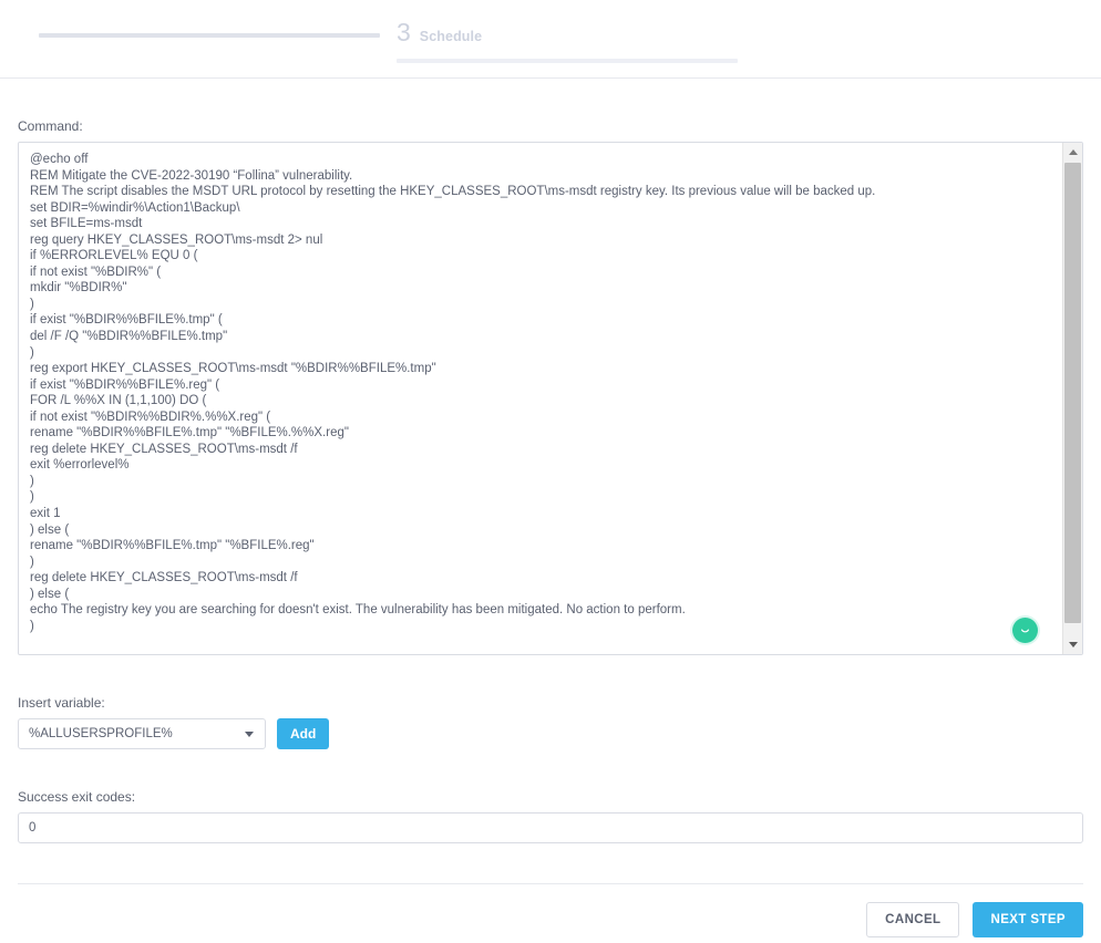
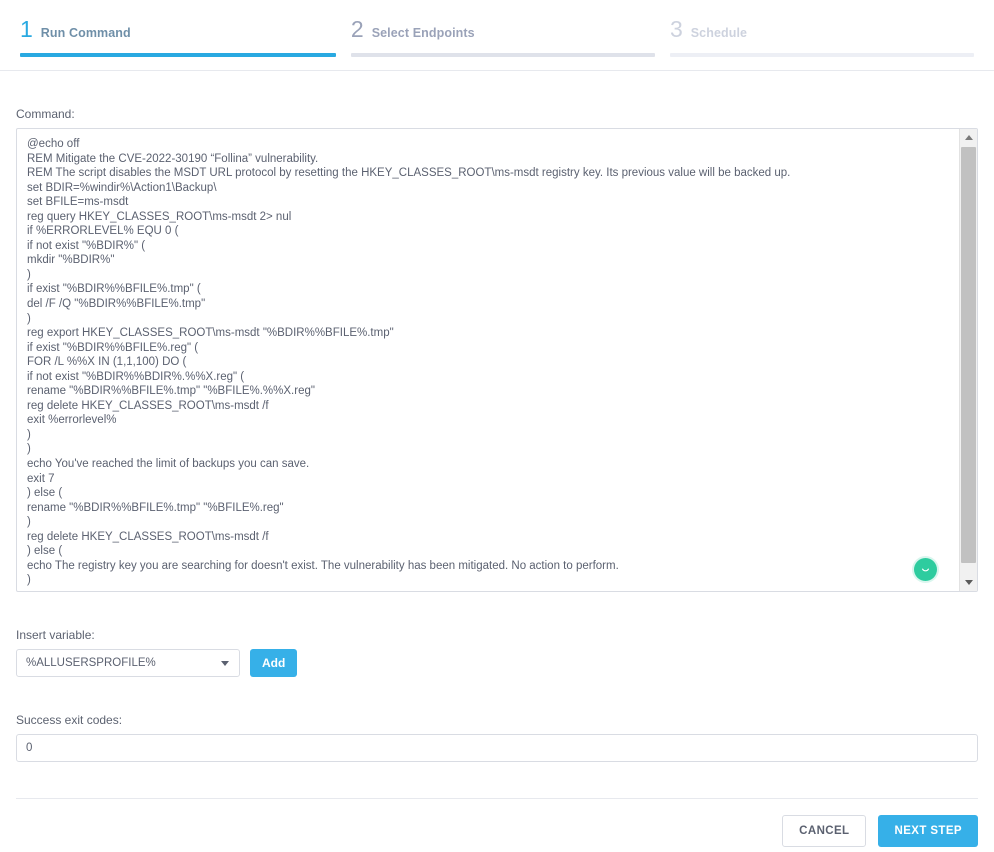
+ 1
+ Run Command
+ 2
+ Select Endpoints
  3
  Schedule
  Command:
  @echo off
  REM Mitigate the CVE-2022-30190 “Follina” vulnerability.
  REM The script disables the MSDT URL protocol by resetting the HKEY_CLASSES_ROOT\ms-msdt registry key. Its previous value will be backed up.
  set BDIR=%windir%\Action1\Backup\
  set BFILE=ms-msdt
  reg query HKEY_CLASSES_ROOT\ms-msdt 2> nul
  if %ERRORLEVEL% EQU 0 (
  if not exist "%BDIR%" (
  mkdir "%BDIR%"
  )
  if exist "%BDIR%%BFILE%.tmp" (
  del /F /Q "%BDIR%%BFILE%.tmp"
  )
  reg export HKEY_CLASSES_ROOT\ms-msdt "%BDIR%%BFILE%.tmp"
  if exist "%BDIR%%BFILE%.reg" (
  FOR /L %%X IN (1,1,100) DO (
  if not exist "%BDIR%%BDIR%.%%X.reg" (
  rename "%BDIR%%BFILE%.tmp" "%BFILE%.%%X.reg"
  reg delete HKEY_CLASSES_ROOT\ms-msdt /f
  exit %errorlevel%
  )
  )
+ echo You've reached the limit of backups you can save.
- exit 1
+ exit 7
  ) else (
  rename "%BDIR%%BFILE%.tmp" "%BFILE%.reg"
  )
  reg delete HKEY_CLASSES_ROOT\ms-msdt /f
  ) else (
  echo The registry key you are searching for doesn't exist. The vulnerability has been mitigated. No action to perform.
  )
  Insert variable:
  %ALLUSERSPROFILE%
  Add
  Success exit codes:
  0
  CANCEL
  NEXT STEP
